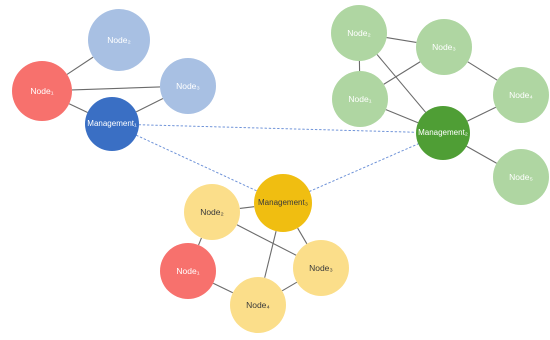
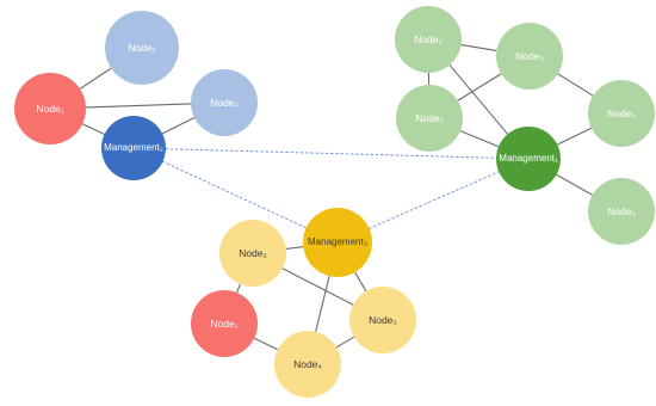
  Node₁
  Node₂
  Node₃
- Management₁
+ Management₂
  Node₂
  Node₃
  Node₁
  Node₄
  Node₅
- Management₂
+ Management₁
  Node₂
  Management₃
  Node₁
  Node₃
  Node₄
